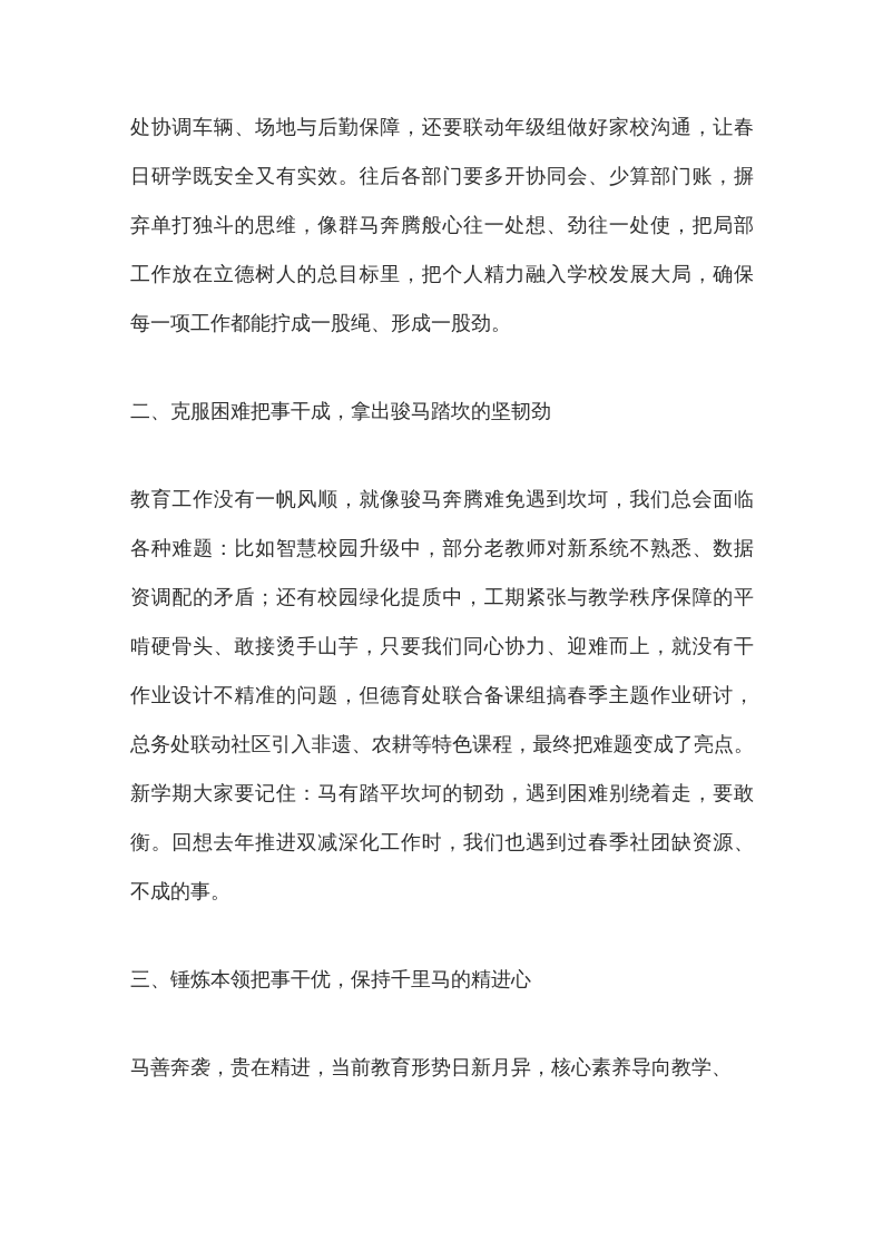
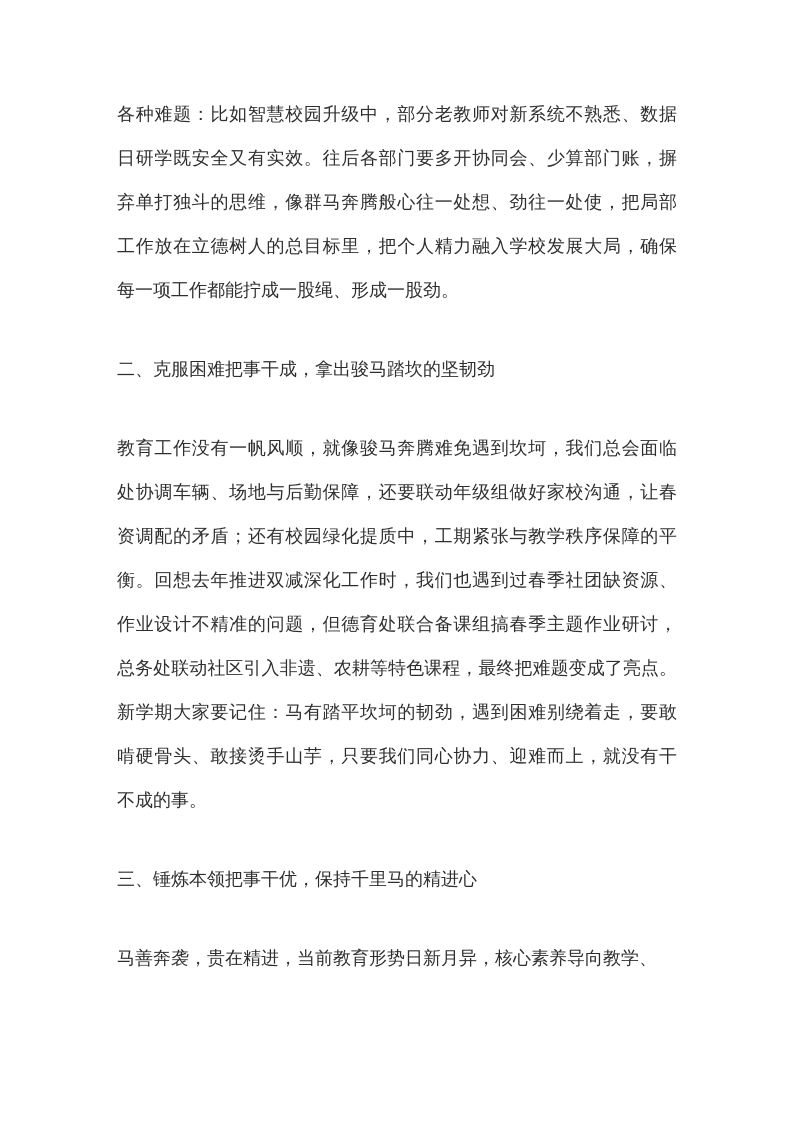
- 处协调车辆、场地与后勤保障，还要联动年级组做好家校沟通，让春
+ 各种难题：比如智慧校园升级中，部分老教师对新系统不熟悉、数据
  日研学既安全又有实效。往后各部门要多开协同会、少算部门账，摒
  弃单打独斗的思维，像群马奔腾般心往一处想、劲往一处使，把局部
  工作放在立德树人的总目标里，把个人精力融入学校发展大局，确保
  每一项工作都能拧成一股绳、形成一股劲。
  二、克服困难把事干成，拿出骏马踏坎的坚韧劲
  教育工作没有一帆风顺，就像骏马奔腾难免遇到坎坷，我们总会面临
- 各种难题：比如智慧校园升级中，部分老教师对新系统不熟悉、数据
+ 处协调车辆、场地与后勤保障，还要联动年级组做好家校沟通，让春
  资调配的矛盾；还有校园绿化提质中，工期紧张与教学秩序保障的平
- 啃硬骨头、敢接烫手山芋，只要我们同心协力、迎难而上，就没有干
+ 衡。回想去年推进双减深化工作时，我们也遇到过春季社团缺资源、
  作业设计不精准的问题，但德育处联合备课组搞春季主题作业研讨，
  总务处联动社区引入非遗、农耕等特色课程，最终把难题变成了亮点。
  新学期大家要记住：马有踏平坎坷的韧劲，遇到困难别绕着走，要敢
- 衡。回想去年推进双减深化工作时，我们也遇到过春季社团缺资源、
+ 啃硬骨头、敢接烫手山芋，只要我们同心协力、迎难而上，就没有干
  不成的事。
  三、锤炼本领把事干优，保持千里马的精进心
  马善奔袭，贵在精进，当前教育形势日新月异，核心素养导向教学、
